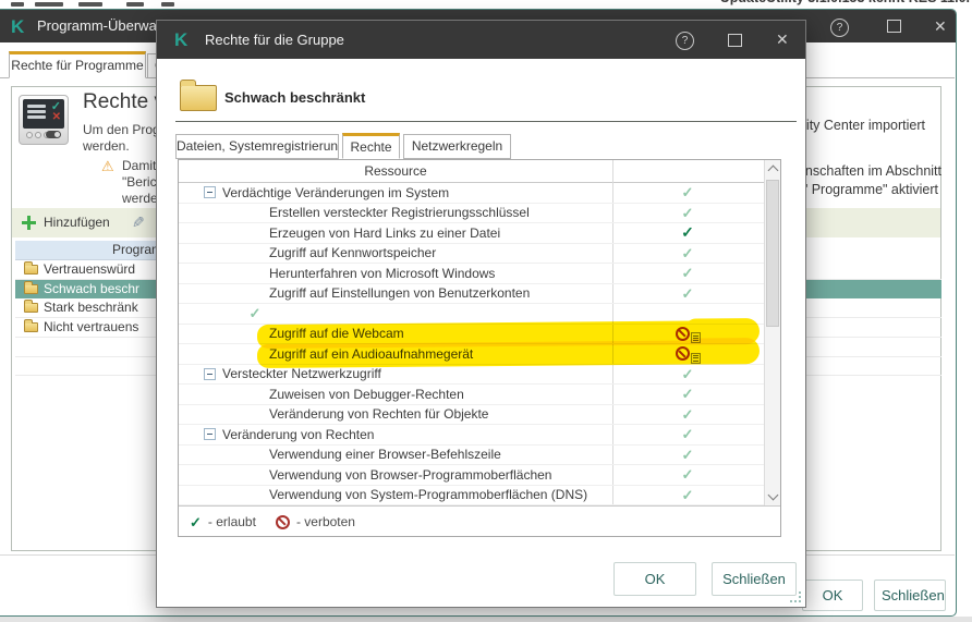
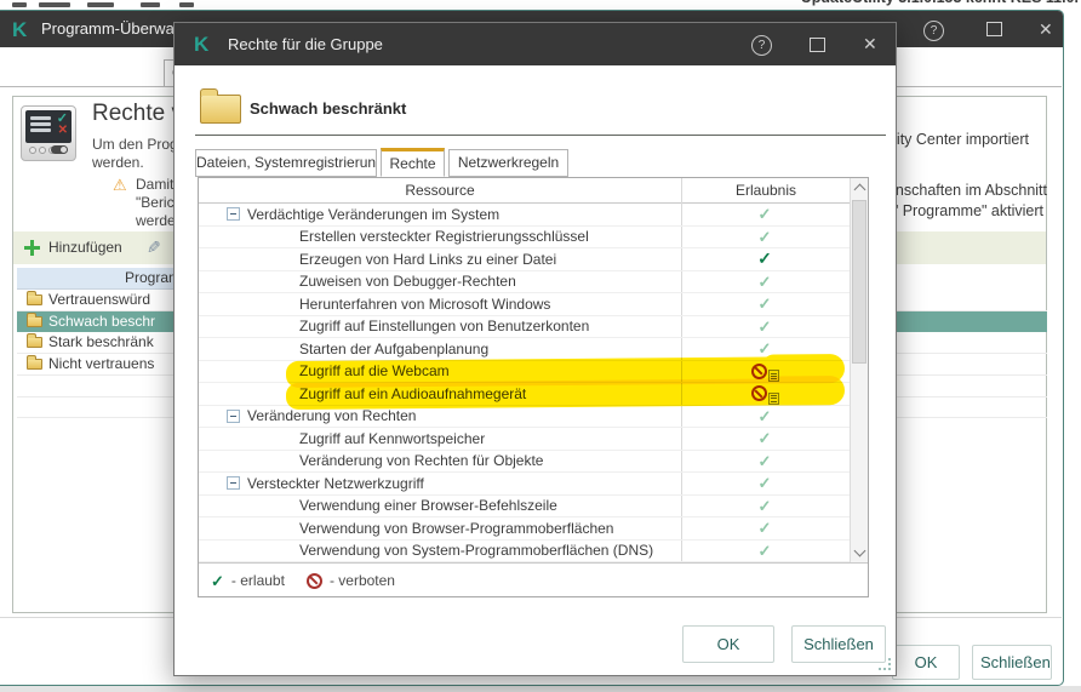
  K
  Programm-Überwa
  ?
  ✕
- Rechte für Programme
  ✓
  ✕
  Rechte
  Um den Pro
  werden.
  ⚠
  Damit
  werde
  Hinzufügen
  Progra
  Vertrauenswürd
  Schwach beschr
  Stark beschränk
  Nicht vertrauens
  ity Center importiert
  nschaften im Abschnitt
  Programme" aktiviert
  OK
  Schließen
  K
  Rechte für die Gruppe
  ?
  ✕
  Schwach beschränkt
  Dateien, Systemregistrierun
  Rechte
  Netzwerkregeln
  Ressource
+ Erlaubnis
  Verdächtige Veränderungen im System
  ✓
  Erstellen versteckter Registrierungsschlüssel
  ✓
  Erzeugen von Hard Links zu einer Datei
  ✓
- Zugriff auf Kennwortspeicher
+ Zuweisen von Debugger-Rechten
  ✓
  Herunterfahren von Microsoft Windows
  ✓
  Zugriff auf Einstellungen von Benutzerkonten
  ✓
+ Starten der Aufgabenplanung
  ✓
- Versteckter Netzwerkzugriff
+ Veränderung von Rechten
  ✓
- Zuweisen von Debugger-Rechten
+ Zugriff auf Kennwortspeicher
  ✓
  Veränderung von Rechten für Objekte
  ✓
- Veränderung von Rechten
+ Versteckter Netzwerkzugriff
  ✓
  Verwendung einer Browser-Befehlszeile
  ✓
  Verwendung von Browser-Programmoberflächen
  ✓
  Verwendung von System-Programmoberflächen (DNS)
  ✓
  ✓
  - erlaubt
  - verboten
  OK
  Schließen
